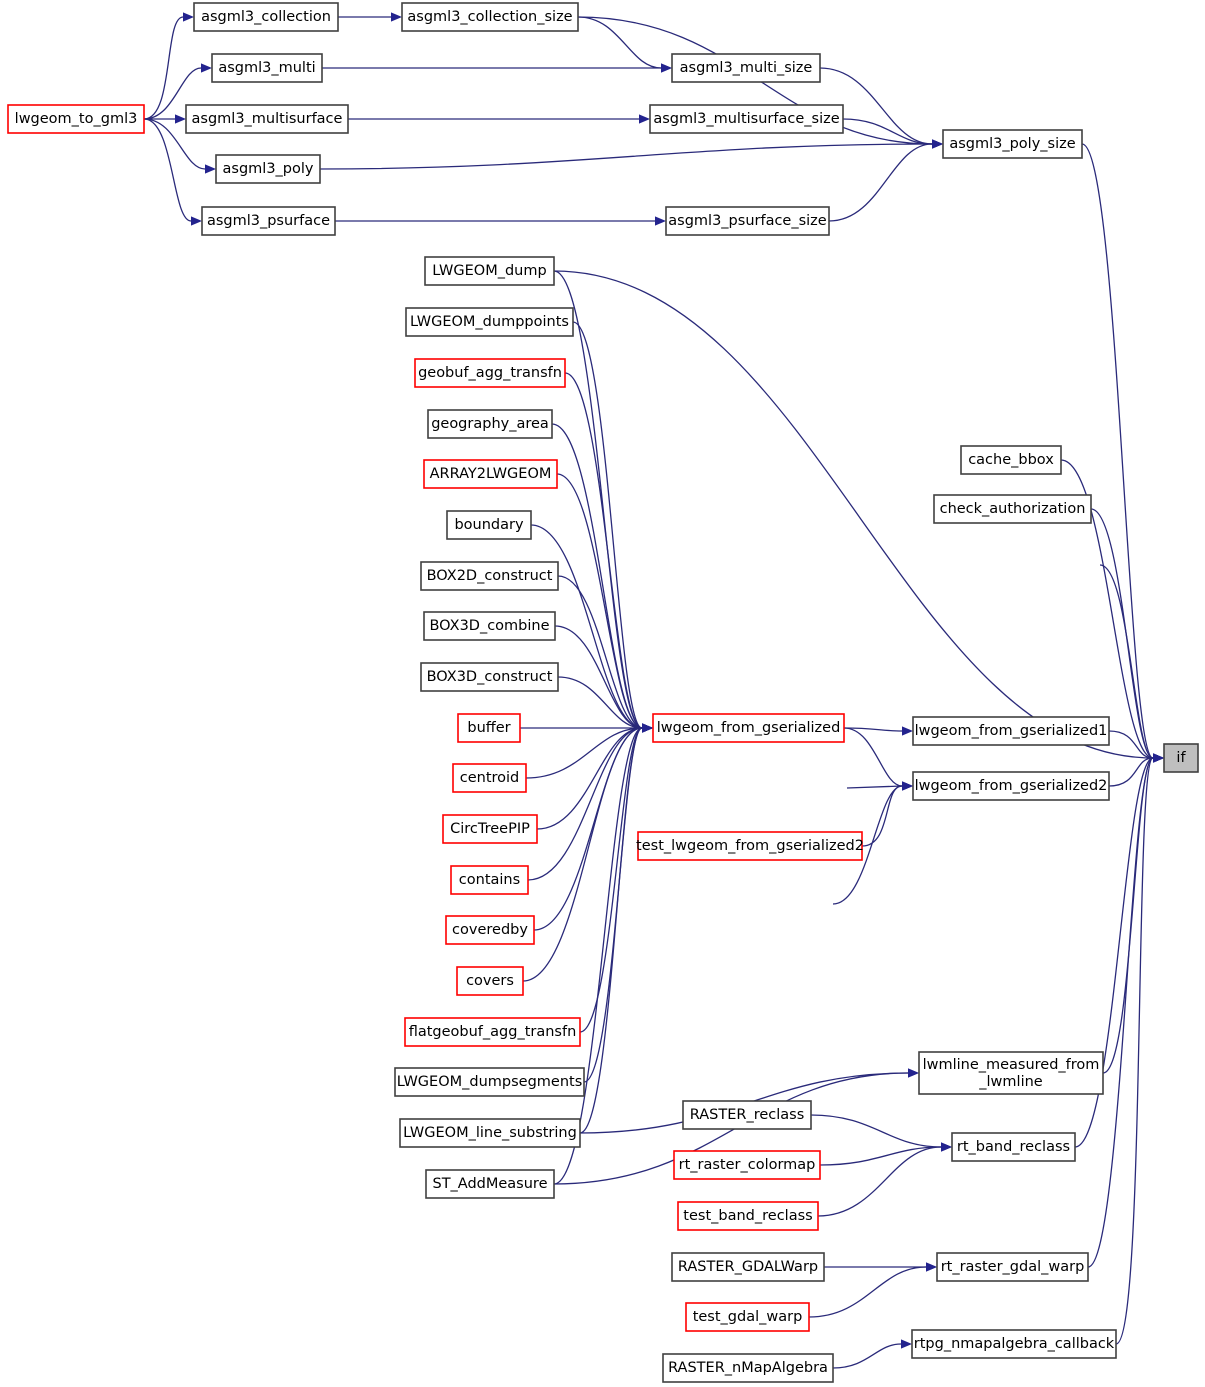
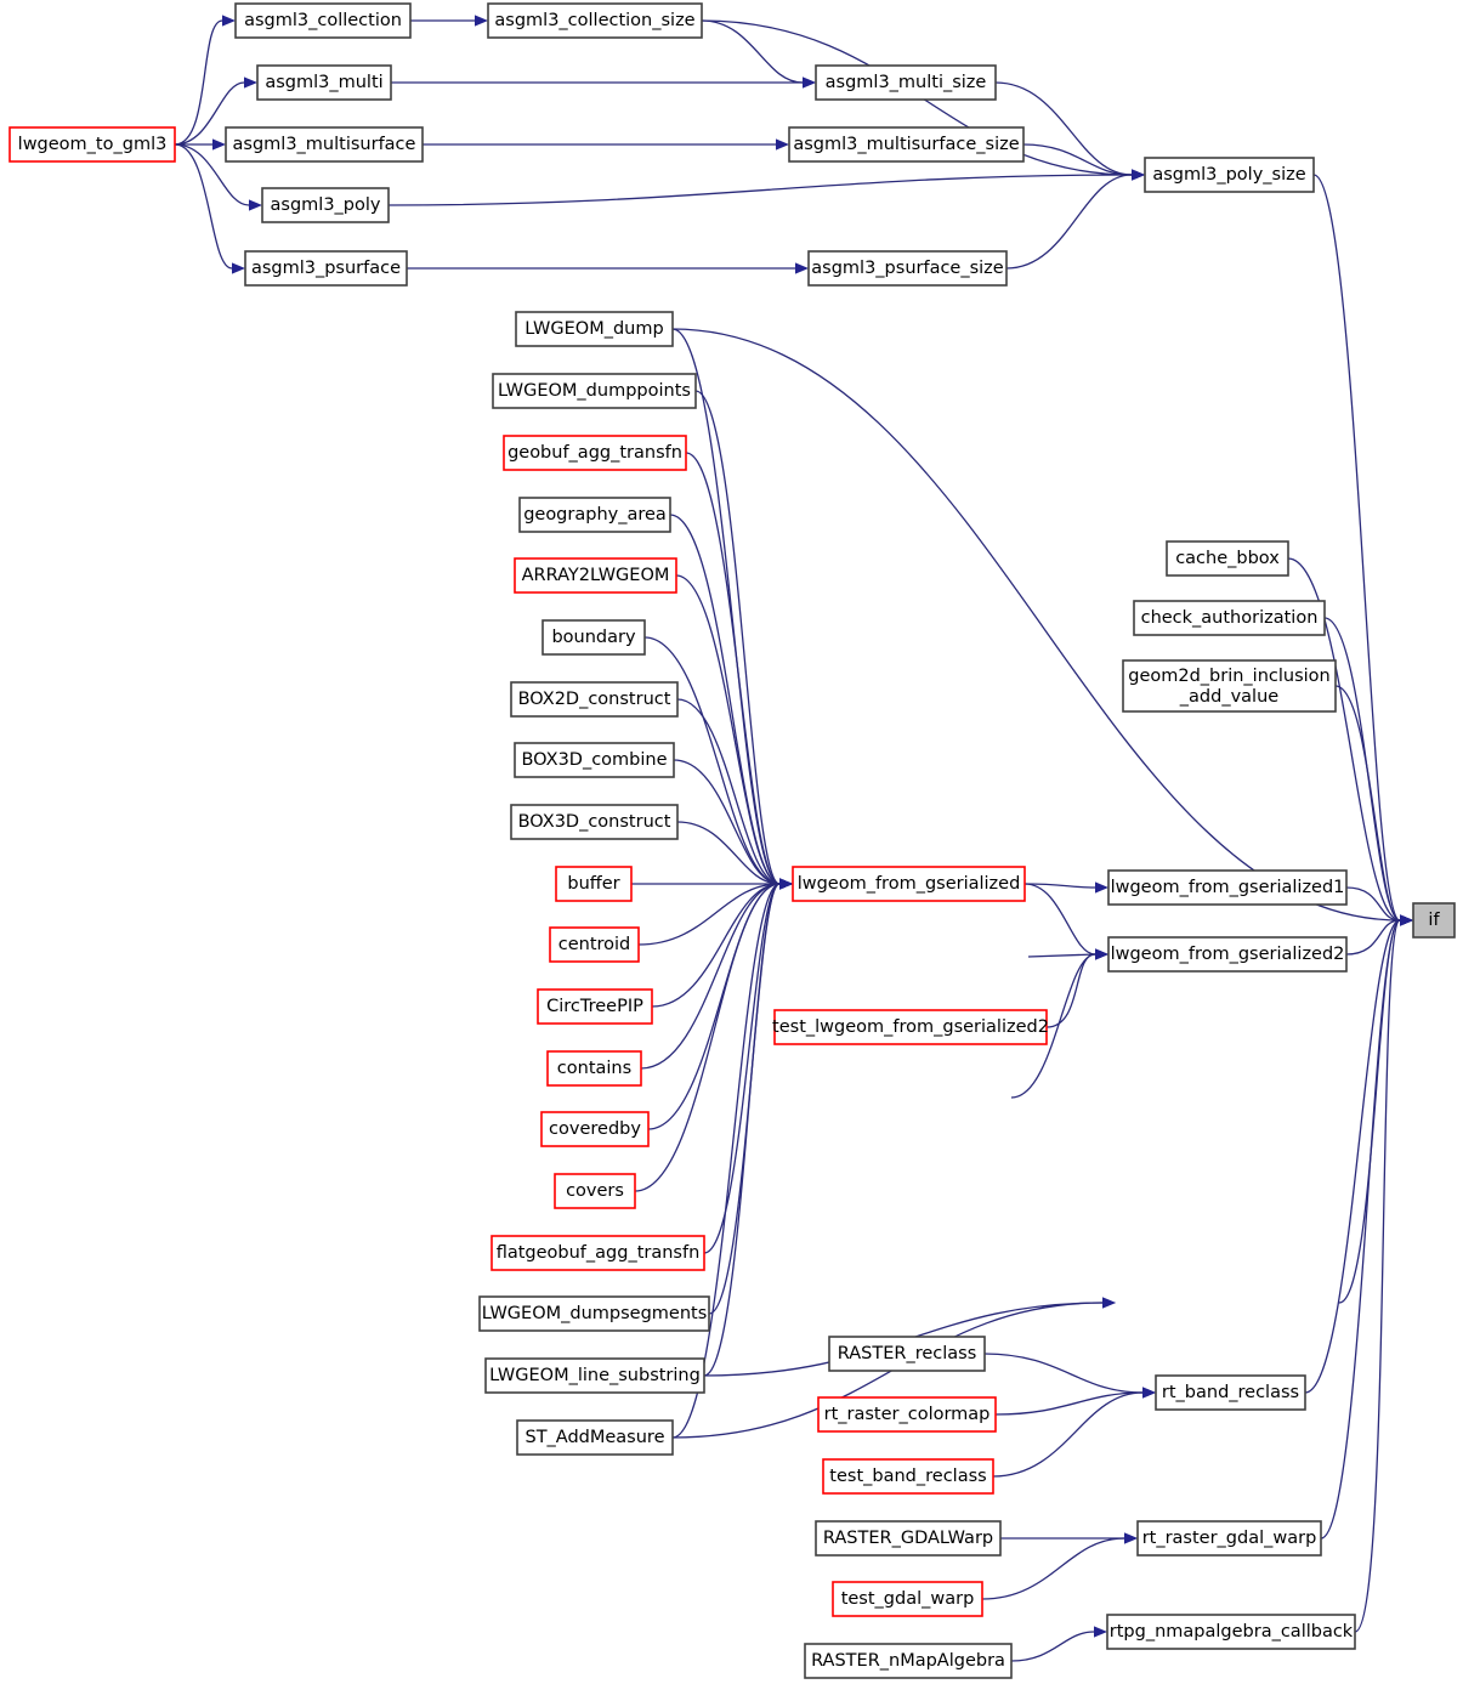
  lwgeom_to_gml3
  asgml3_collection
  asgml3_collection_size
  asgml3_multi
  asgml3_multi_size
  asgml3_multisurface
  asgml3_multisurface_size
  asgml3_poly
  asgml3_poly_size
  asgml3_psurface
  asgml3_psurface_size
  LWGEOM_dump
  LWGEOM_dumppoints
  geobuf_agg_transfn
  geography_area
  ARRAY2LWGEOM
  boundary
  BOX2D_construct
  BOX3D_combine
  BOX3D_construct
  buffer
  centroid
  CircTreePIP
  contains
  coveredby
  covers
  flatgeobuf_agg_transfn
  LWGEOM_dumpsegments
  LWGEOM_line_substring
  ST_AddMeasure
  lwgeom_from_gserialized
  test_lwgeom_from_gserialized2
  RASTER_reclass
  rt_raster_colormap
  test_band_reclass
  RASTER_GDALWarp
  test_gdal_warp
  RASTER_nMapAlgebra
  cache_bbox
  check_authorization
+ geom2d_brin_inclusion
+ _add_value
  lwgeom_from_gserialized1
  lwgeom_from_gserialized2
- lwmline_measured_from
- _lwmline
  rt_band_reclass
  rt_raster_gdal_warp
  rtpg_nmapalgebra_callback
  if
